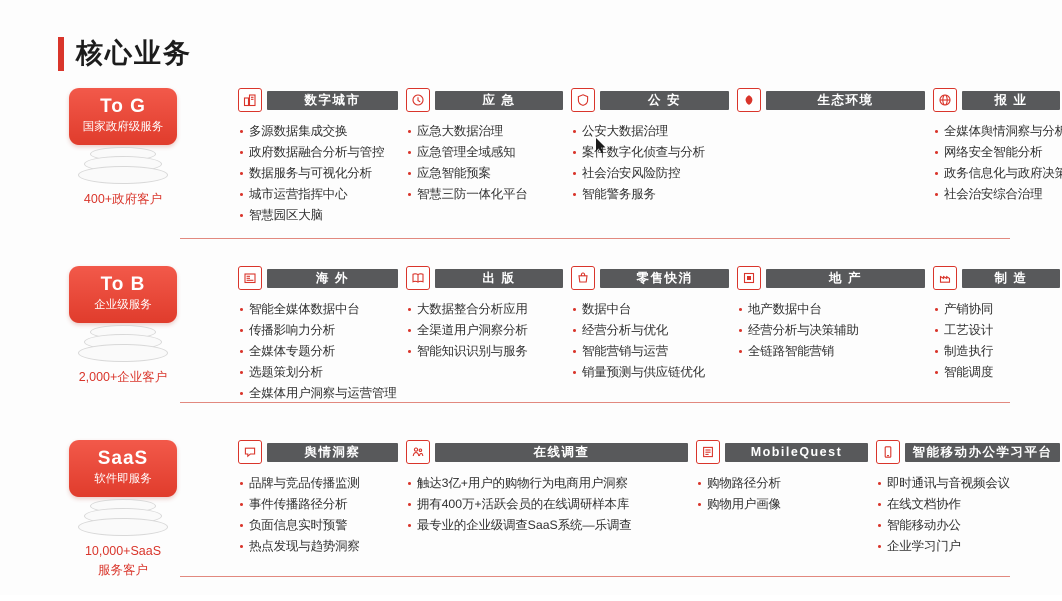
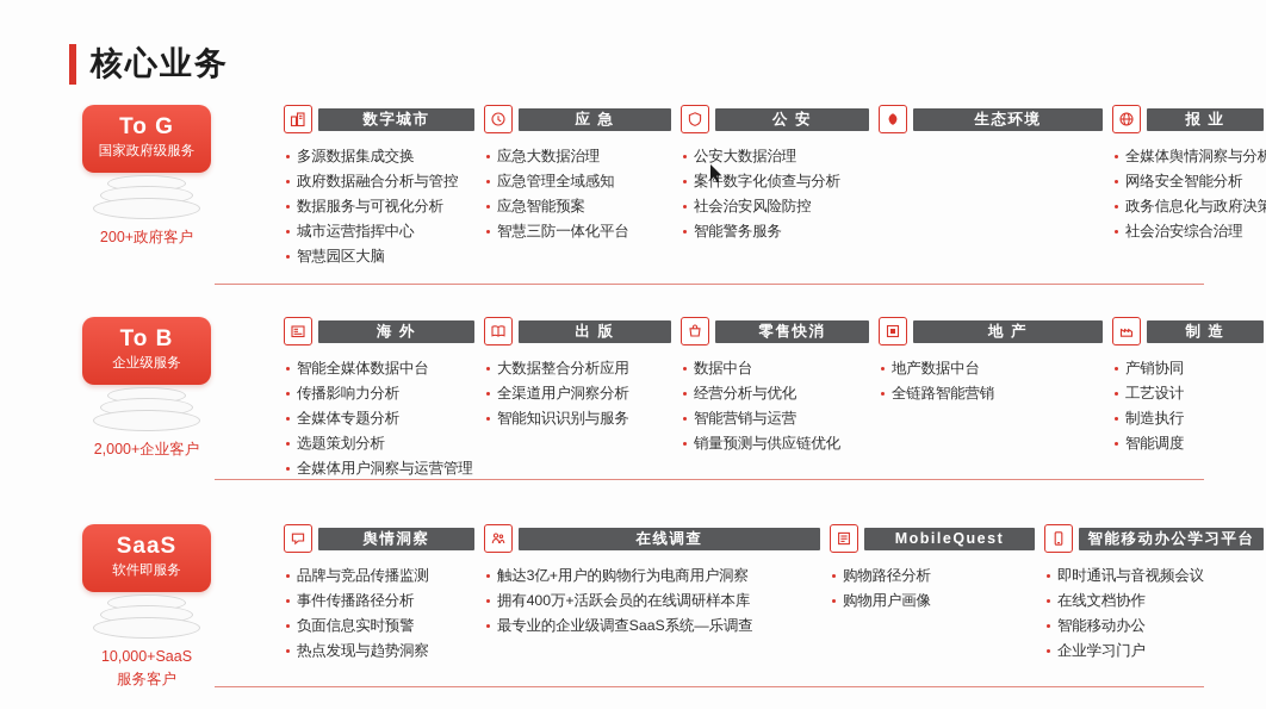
  核心业务
  To G
  国家政府级服务
- 400+政府客户
+ 200+政府客户
  数字城市
  多源数据集成交换
  政府数据融合分析与管控
  数据服务与可视化分析
  城市运营指挥中心
  智慧园区大脑
  应 急
  应急大数据治理
  应急管理全域感知
  应急智能预案
  智慧三防一体化平台
  公 安
  公安大数据治理
  案件数字化侦查与分析
  社会治安风险防控
  智能警务服务
  生态环境
  报 业
  全媒体舆情洞察与分析
  网络安全智能分析
  政务信息化与政府决策
  社会治安综合治理
  To B
  企业级服务
  2,000+企业客户
  海 外
  智能全媒体数据中台
  传播影响力分析
  全媒体专题分析
  选题策划分析
  全媒体用户洞察与运营管理
  出 版
  大数据整合分析应用
  全渠道用户洞察分析
  智能知识识别与服务
  零售快消
  数据中台
  经营分析与优化
  智能营销与运营
  销量预测与供应链优化
  地 产
  地产数据中台
- 经营分析与决策辅助
  全链路智能营销
  制 造
  产销协同
  工艺设计
  制造执行
  智能调度
  SaaS
  软件即服务
  10,000+SaaS
  服务客户
  舆情洞察
  品牌与竞品传播监测
  事件传播路径分析
  负面信息实时预警
  热点发现与趋势洞察
  在线调查
  触达3亿+用户的购物行为电商用户洞察
  拥有400万+活跃会员的在线调研样本库
  最专业的企业级调查SaaS系统—乐调查
  MobileQuest
  购物路径分析
  购物用户画像
  智能移动办公学习平台
  即时通讯与音视频会议
  在线文档协作
  智能移动办公
  企业学习门户
